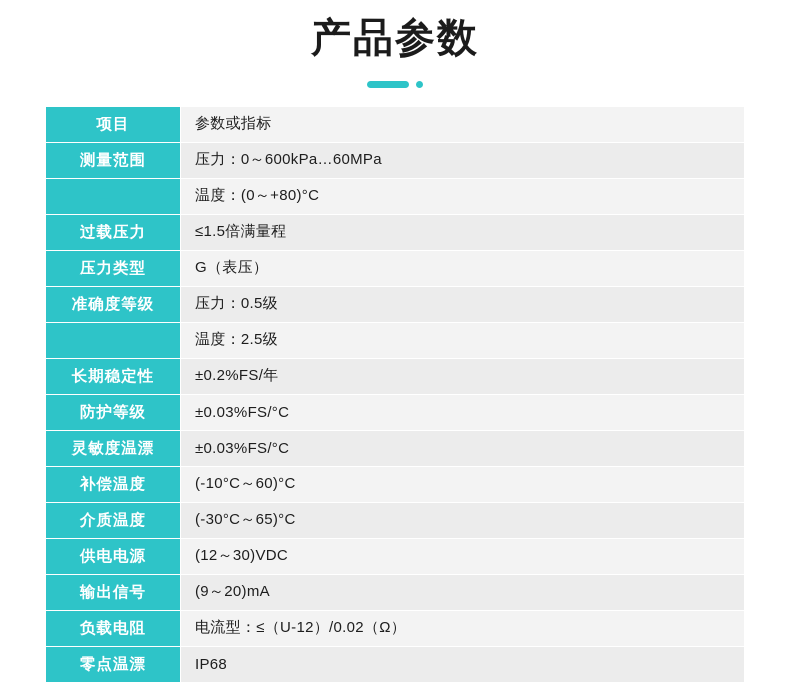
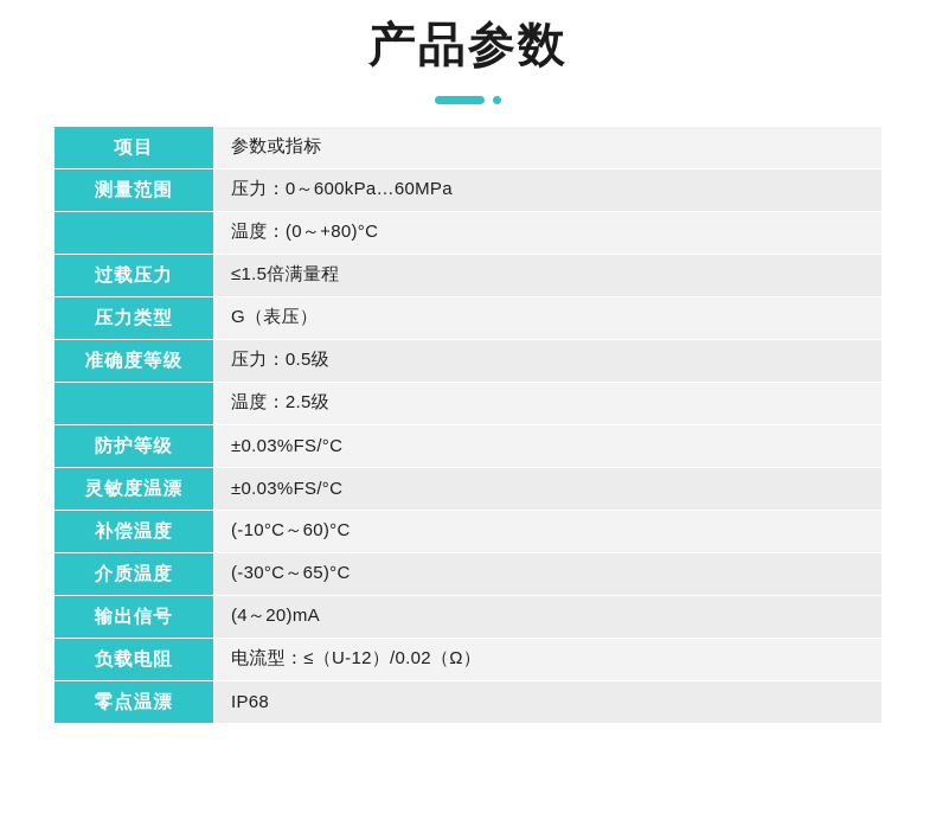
  产品参数
  项目	参数或指标
  测量范围	压力：0～600kPa…60MPa
  	温度：(0～+80)°C
  过载压力	≤1.5倍满量程
  压力类型	G（表压）
  准确度等级	压力：0.5级
  	温度：2.5级
- 长期稳定性	±0.2%FS/年
  防护等级	±0.03%FS/°C
  灵敏度温漂	±0.03%FS/°C
  补偿温度	(-10°C～60)°C
  介质温度	(-30°C～65)°C
- 供电电源	(12～30)VDC
- 输出信号	(9～20)mA
+ 输出信号	(4～20)mA
  负载电阻	电流型：≤（U-12）/0.02（Ω）
  零点温漂	IP68
